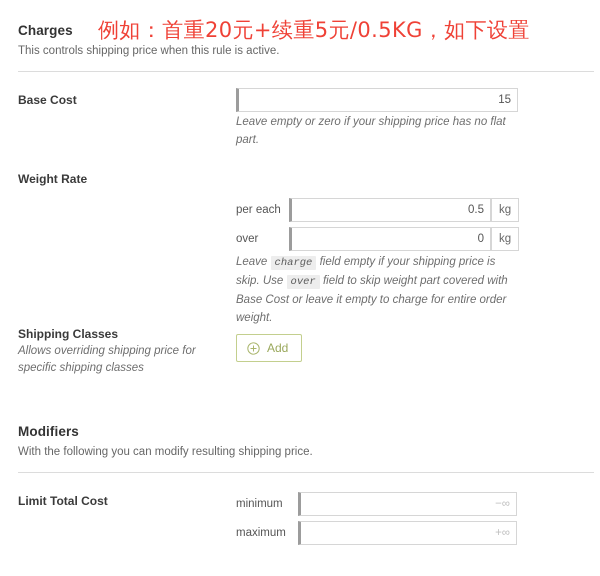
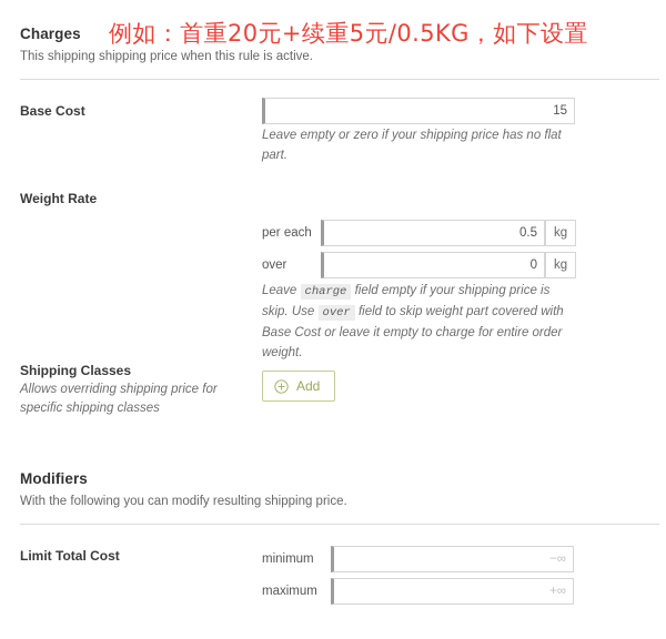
  Charges
- This controls shipping price when this rule is active.
+ This shipping shipping price when this rule is active.
  例如：首重20元+续重5元/0.5KG，如下设置
  Base Cost
  15
  Leave empty or zero if your shipping price has no flat part.
  Weight Rate
  per each
  0.5
  kg
  over
  0
  kg
  Leave charge field empty if your shipping price is skip. Use over field to skip weight part covered with Base Cost or leave it empty to charge for entire order weight.
  Shipping Classes
  Allows overriding shipping price for specific shipping classes
  Add
  Modifiers
  With the following you can modify resulting shipping price.
  Limit Total Cost
  minimum
  −∞
  maximum
  +∞
